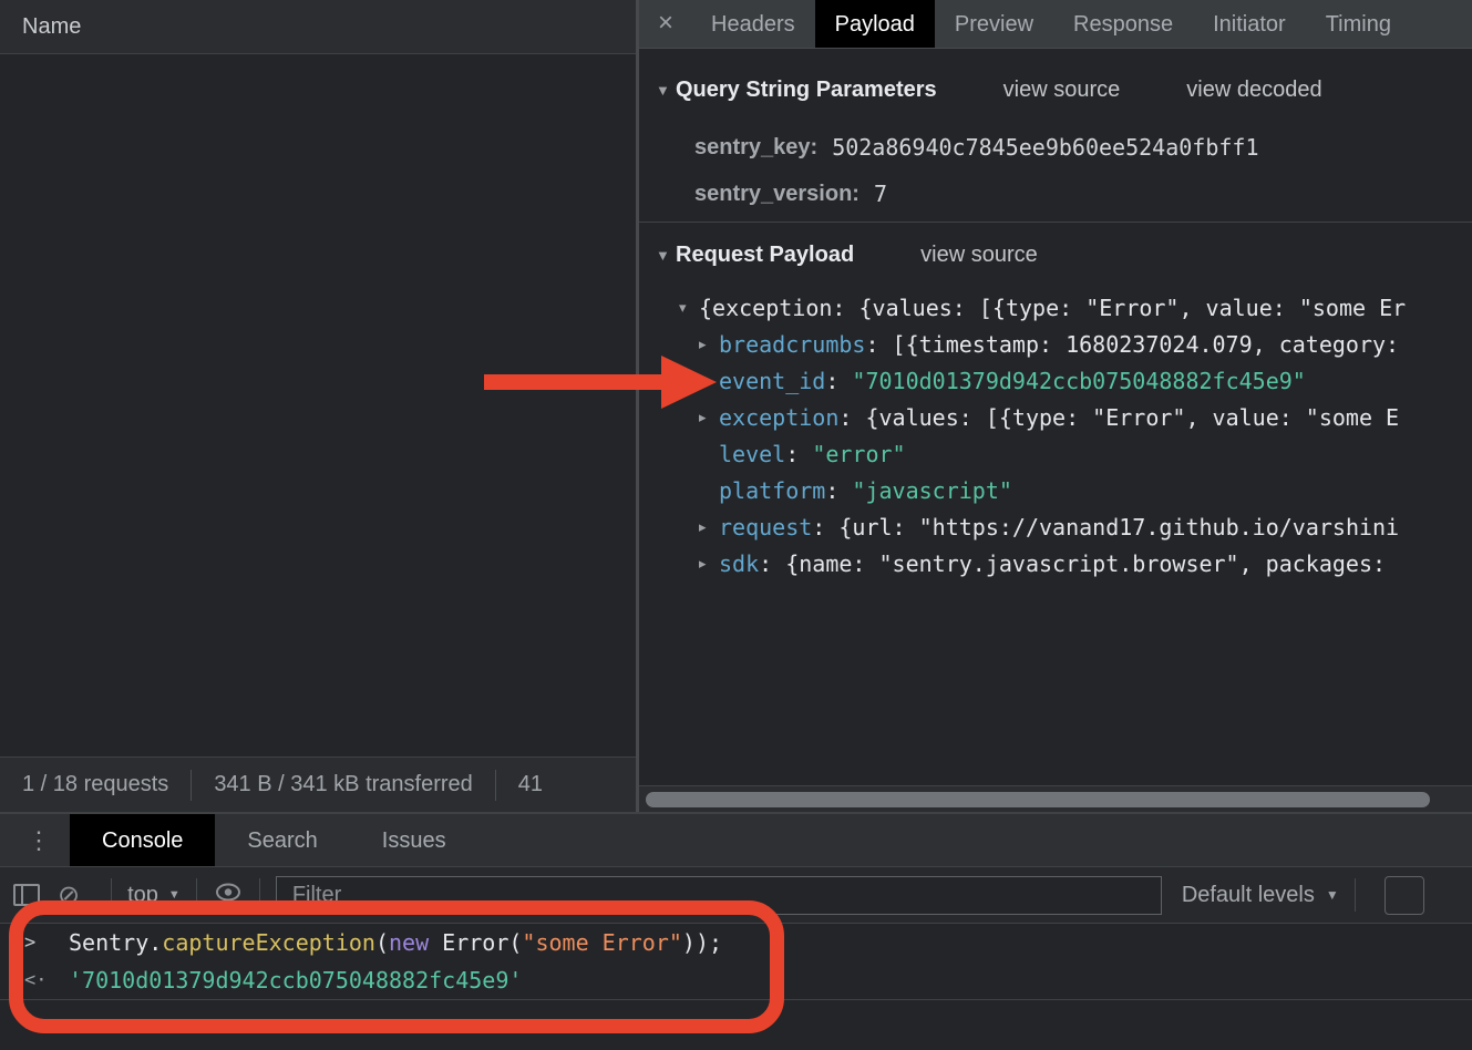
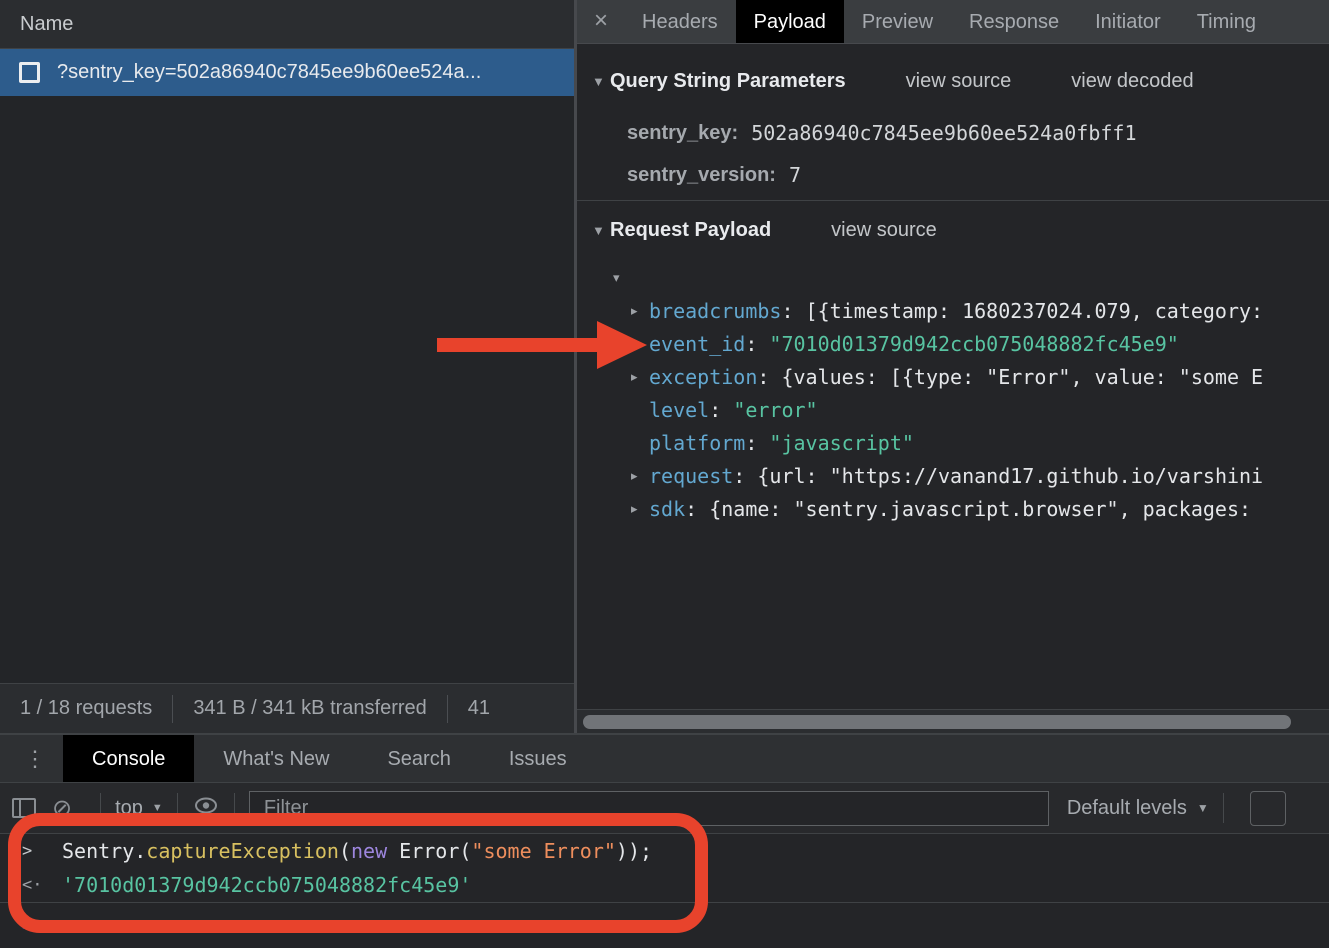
  Name
+ ?sentry_key=502a86940c7845ee9b60ee524a...
  1 / 18 requests
  341 B / 341 kB transferred
  41
  ×
  Headers
  Payload
  Preview
  Response
  Initiator
  Timing
  ▼
  Query String Parameters
  view source
  view decoded
  sentry_key:
  502a86940c7845ee9b60ee524a0fbff1
  sentry_version:
  7
  ▼
  Request Payload
  view source
  ▾
- {exception: {values: [{type: "Error", value: "some Er
  ▸
  breadcrumbs
  : [{timestamp: 1680237024.079, category:
  event_id
  :
  "7010d01379d942ccb075048882fc45e9"
  ▸
  exception
  : {values: [{type: "Error", value: "some E
  level
  :
  "error"
  platform
  :
  "javascript"
  ▸
  request
  : {url: "https://vanand17.github.io/varshini
  ▸
  sdk
  : {name: "sentry.javascript.browser", packages:
  ⋮
  Console
+ What's New
  Search
  Issues
  ⊘
  top
  ▼
  Filter
  Default levels
  ▼
  >
  Sentry.captureException(new Error("some Error"));
  <·
  '7010d01379d942ccb075048882fc45e9'
  >
